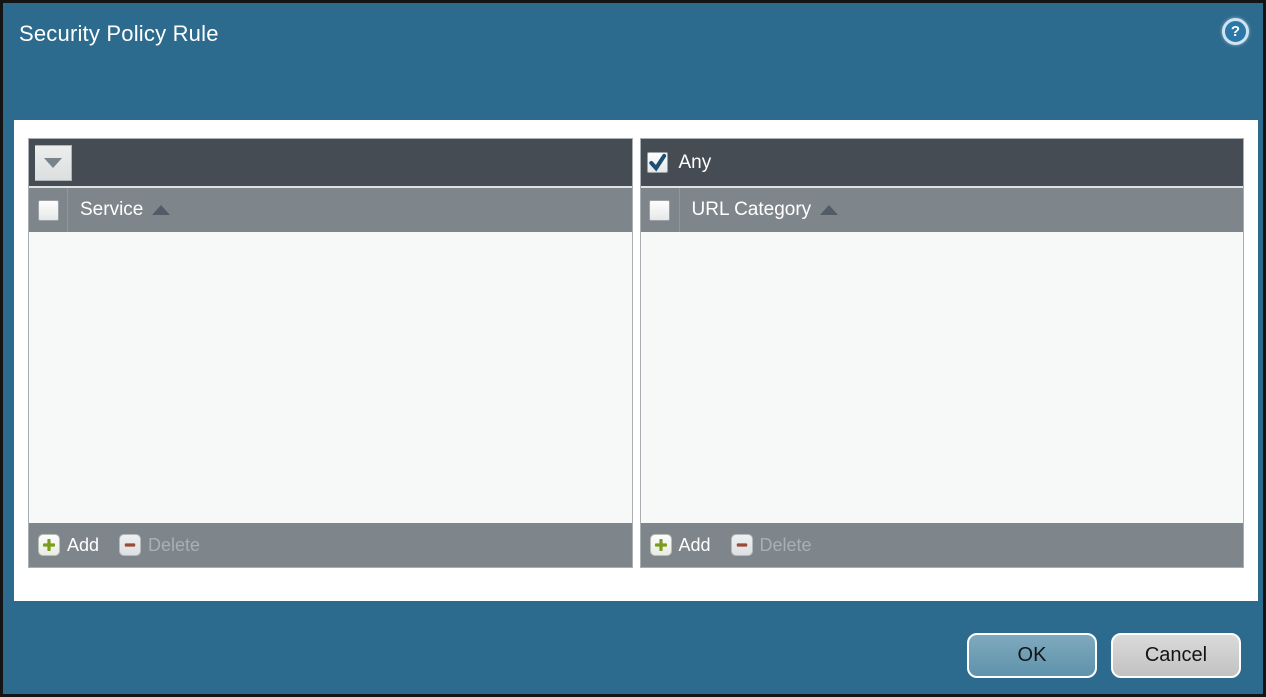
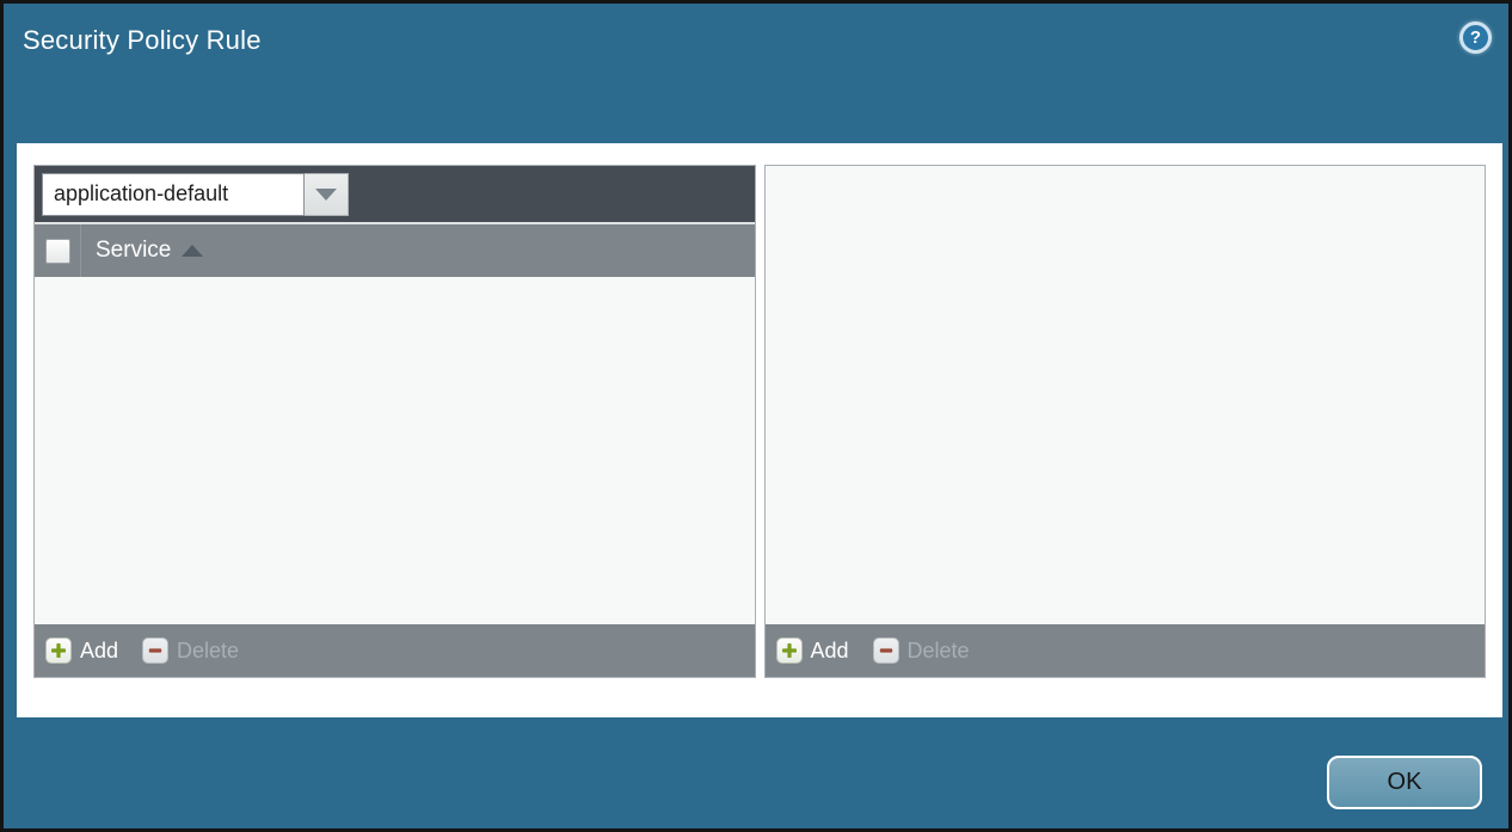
  Security Policy Rule
  ?
+ application-default
  Service
  Add
  Delete
- Any
- URL Category
  Add
  Delete
  OK
- Cancel
